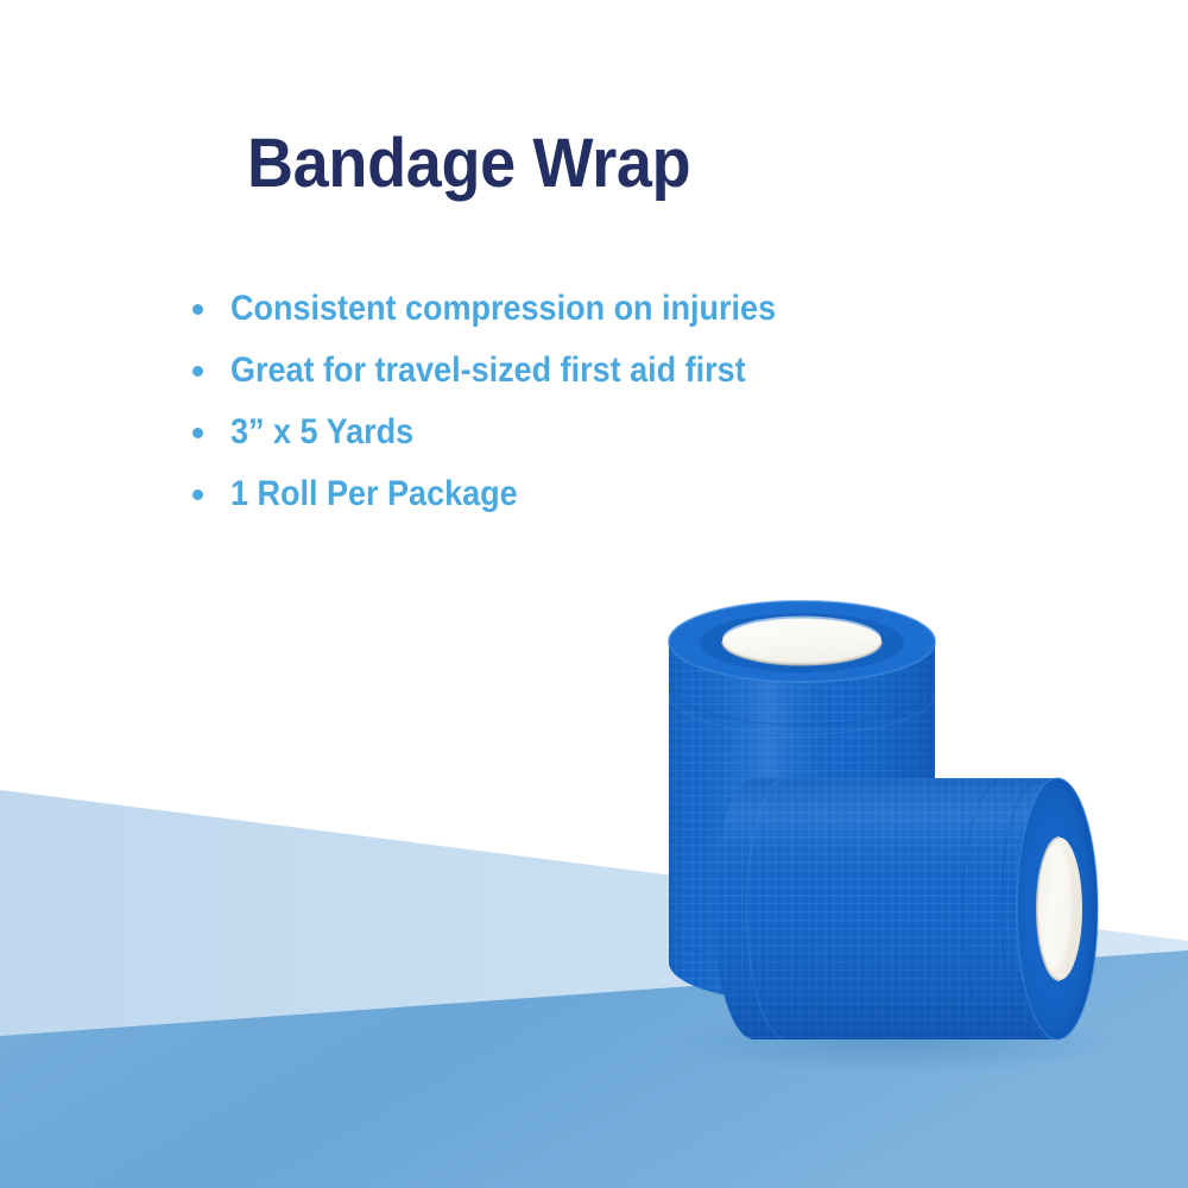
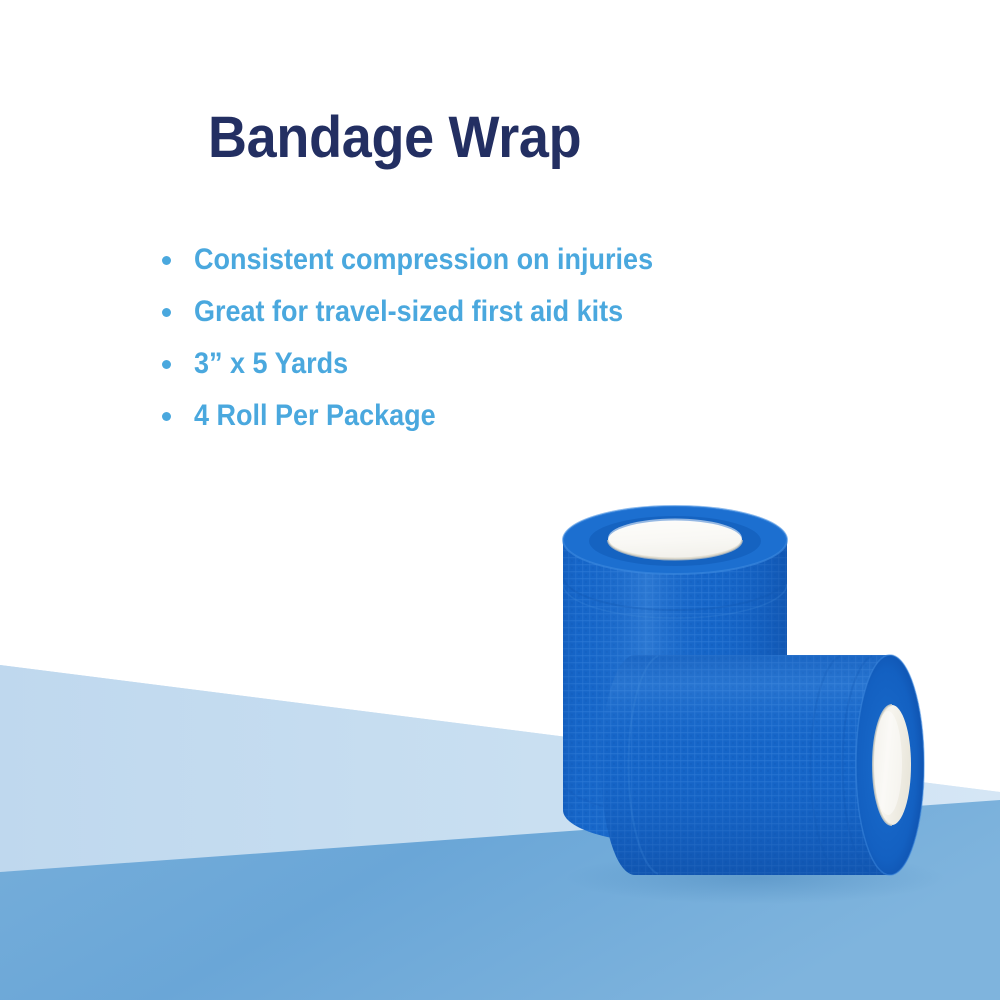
  Bandage Wrap
  Consistent compression on injuries
- Great for travel-sized first aid first
+ Great for travel-sized first aid kits
  3” x 5 Yards
- 1 Roll Per Package
+ 4 Roll Per Package
